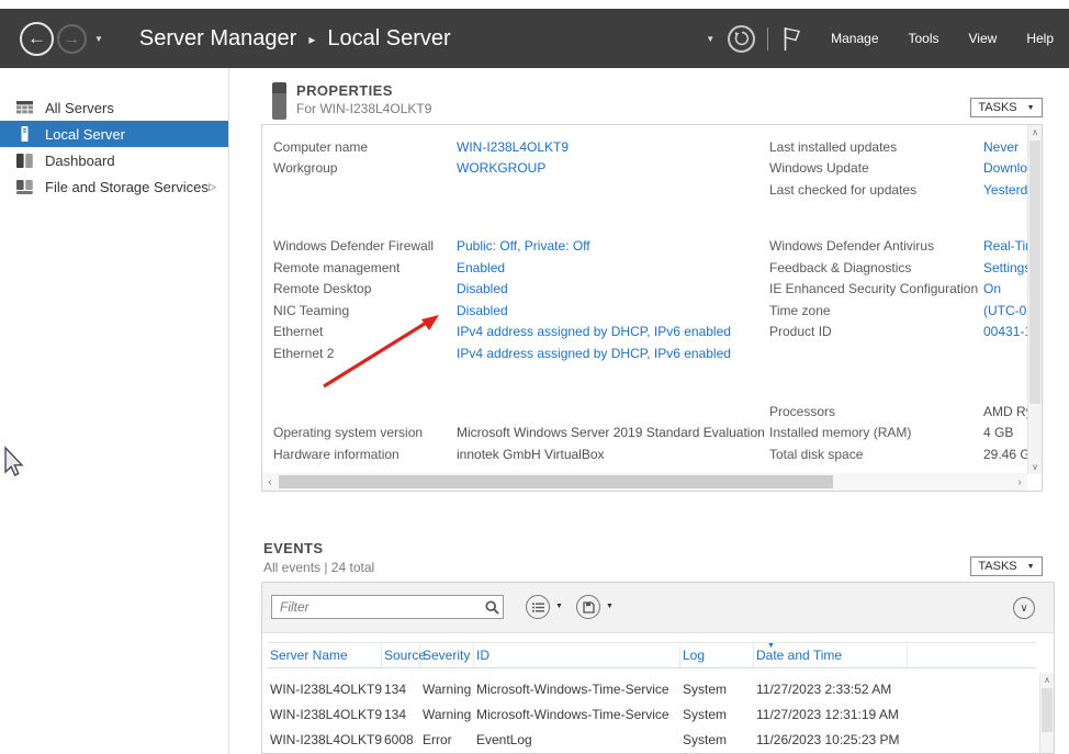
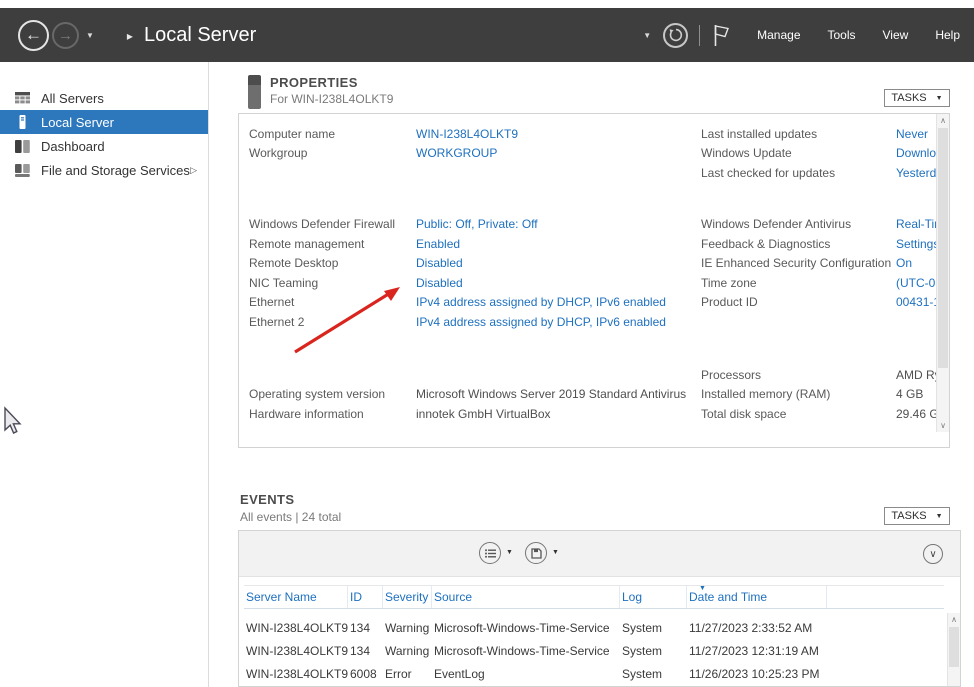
  ←
  →
  ▼
- Server Manager
  ▸
  Local Server
  ▼
  Manage
  Tools
  View
  Help
  All Servers
  Local Server
  Dashboard
  File and Storage Services
  ▷
  PROPERTIES
  For WIN-I238L4OLKT9
  TASKS
  Computer name
  WIN-I238L4OLKT9
  Workgroup
  WORKGROUP
  Windows Defender Firewall
  Public: Off, Private: Off
  Remote management
  Enabled
  Remote Desktop
  Disabled
  NIC Teaming
  Disabled
  Ethernet
  IPv4 address assigned by DHCP, IPv6 enabled
  Ethernet 2
  IPv4 address assigned by DHCP, IPv6 enabled
  Operating system version
- Microsoft Windows Server 2019 Standard Evaluation
+ Microsoft Windows Server 2019 Standard Antivirus
  Hardware information
  innotek GmbH VirtualBox
  Last installed updates
  Never
  Windows Update
  Downlo
  Last checked for updates
  Yesterd
  Windows Defender Antivirus
  Real-Ti
  Feedback & Diagnostics
  Setting
  IE Enhanced Security Configuration
  On
  Time zone
  Product ID
  00431-
  Processors
  Installed memory (RAM)
  4 GB
  Total disk space
  29.46 G
  ∧
  ∨
- ‹
- ›
  EVENTS
  All events | 24 total
  TASKS
- Filter
  ∨
  Server Name
- Source
+ ID
  Severity
- ID
+ Source
  Log
  Date and Time
  WIN-I238L4OLKT9
  134
  Warning
  Microsoft-Windows-Time-Service
  System
  11/27/2023 2:33:52 AM
  WIN-I238L4OLKT9
  134
  Warning
  Microsoft-Windows-Time-Service
  System
  11/27/2023 12:31:19 AM
  WIN-I238L4OLKT9
  6008
  Error
  EventLog
  System
  11/26/2023 10:25:23 PM
  ∧
